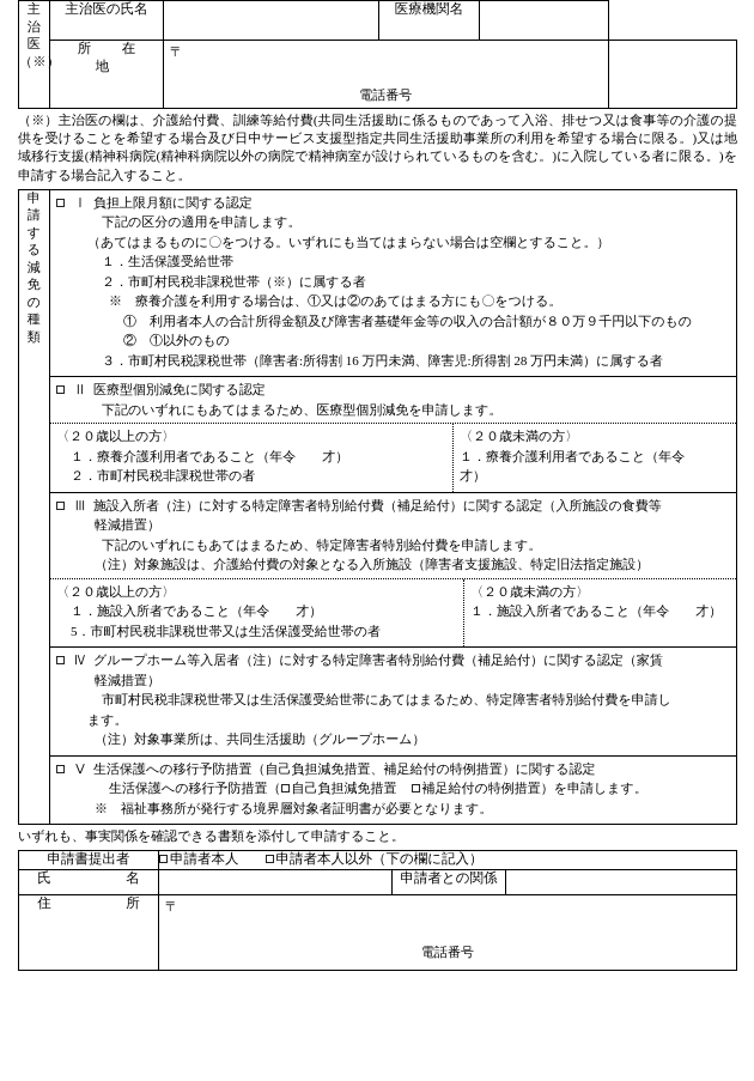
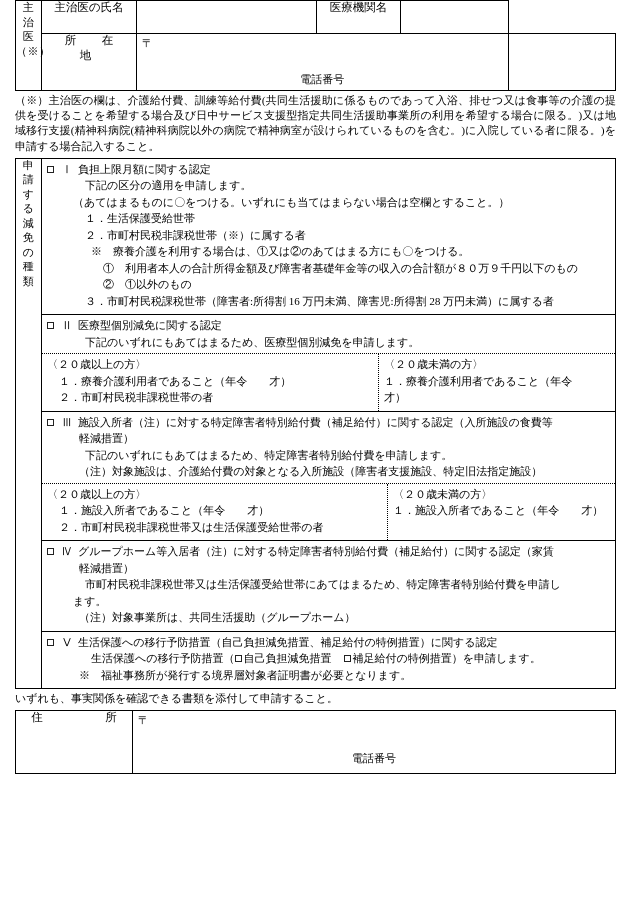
  主 治 医 （※	主治医の氏名		医療機関名
  所 在 地	〒 電話番号
  （※）主治医の欄は、介護給付費、訓練等給付費(共同生活援助に係るものであって入浴、排せつ又は食事等の介護の提供を受けることを希望する場合及び日中サービス支援型指定共同生活援助事業所の利用を希望する場合に限る。)又は地域移行支援(精神科病院(精神科病院以外の病院で精神病室が設けられているものを含む。)に入院している者に限る。)を申請する場合記入すること。
- 申 請 す る 減 免 の 種 類	Ⅰ 負担上限月額に関する認定 下記の区分の適用を申請します。 （あてはまるものに〇をつける。いずれにも当てはまらない場合は空欄とすること。） １．生活保護受給世帯 ２．市町村民税非課税世帯（※）に属する者 ※ 療養介護を利用する場合は、①又は②のあてはまる方にも〇をつける。 ① 利用者本人の合計所得金額及び障害者基礎年金等の収入の合計額が８０万９千円以下のもの ② ①以外のもの ３．市町村民税課税世帯（障害者:所得割 16 万円未満、障害児:所得割 28 万円未満）に属する者 Ⅱ 医療型個別減免に関する認定 下記のいずれにもあてはまるため、医療型個別減免を申請します。 〈２０歳以上の方〉 １．療養介護利用者であること（年令 才） ２．市町村民税非課税世帯の者 〈２０歳未満の方〉 １．療養介護利用者であること（年令 才） Ⅲ 施設入所者（注）に対する特定障害者特別給付費（補足給付）に関する認定（入所施設の食費等 軽減措置） 下記のいずれにもあてはまるため、特定障害者特別給付費を申請します。 （注）対象施設は、介護給付費の対象となる入所施設（障害者支援施設、特定旧法指定施設） 〈２０歳以上の方〉 １．施設入所者であること（年令 才） 5．市町村民税非課税世帯又は生活保護受給世帯の者 〈２０歳未満の方〉 １．施設入所者であること（年令 才） Ⅳ グループホーム等入居者（注）に対する特定障害者特別給付費（補足給付）に関する認定（家賃 軽減措置） 市町村民税非課税世帯又は生活保護受給世帯にあてはまるため、特定障害者特別給付費を申請し ます。 （注）対象事業所は、共同生活援助（グループホーム） Ⅴ 生活保護への移行予防措置（自己負担減免措置、補足給付の特例措置）に関する認定 生活保護への移行予防措置（ 自己負担減免措置 補足給付の特例措置）を申請します。 ※ 福祉事務所が発行する境界層対象者証明書が必要となります。
+ 申 請 す る 減 免 の 種 類	Ⅰ 負担上限月額に関する認定 下記の区分の適用を申請します。 （あてはまるものに〇をつける。いずれにも当てはまらない場合は空欄とすること。） １．生活保護受給世帯 ２．市町村民税非課税世帯（※）に属する者 ※ 療養介護を利用する場合は、①又は②のあてはまる方にも〇をつける。 ① 利用者本人の合計所得金額及び障害者基礎年金等の収入の合計額が８０万９千円以下のもの ② ①以外のもの ３．市町村民税課税世帯（障害者:所得割 16 万円未満、障害児:所得割 28 万円未満）に属する者 Ⅱ 医療型個別減免に関する認定 下記のいずれにもあてはまるため、医療型個別減免を申請します。 〈２０歳以上の方〉 １．療養介護利用者であること（年令 才） ２．市町村民税非課税世帯の者 〈２０歳未満の方〉 １．療養介護利用者であること（年令 才） Ⅲ 施設入所者（注）に対する特定障害者特別給付費（補足給付）に関する認定（入所施設の食費等 軽減措置） 下記のいずれにもあてはまるため、特定障害者特別給付費を申請します。 （注）対象施設は、介護給付費の対象となる入所施設（障害者支援施設、特定旧法指定施設） 〈２０歳以上の方〉 １．施設入所者であること（年令 才） ２．市町村民税非課税世帯又は生活保護受給世帯の者 〈２０歳未満の方〉 １．施設入所者であること（年令 才） Ⅳ グループホーム等入居者（注）に対する特定障害者特別給付費（補足給付）に関する認定（家賃 軽減措置） 市町村民税非課税世帯又は生活保護受給世帯にあてはまるため、特定障害者特別給付費を申請し ます。 （注）対象事業所は、共同生活援助（グループホーム） Ⅴ 生活保護への移行予防措置（自己負担減免措置、補足給付の特例措置）に関する認定 生活保護への移行予防措置（ 自己負担減免措置 補足給付の特例措置）を申請します。 ※ 福祉事務所が発行する境界層対象者証明書が必要となります。
  いずれも、事実関係を確認できる書類を添付して申請すること。
- 申請書提出者	申請者本人 申請者本人以外（下の欄に記入）
- 氏 名		申請者との関係
  住 所	〒 電話番号
